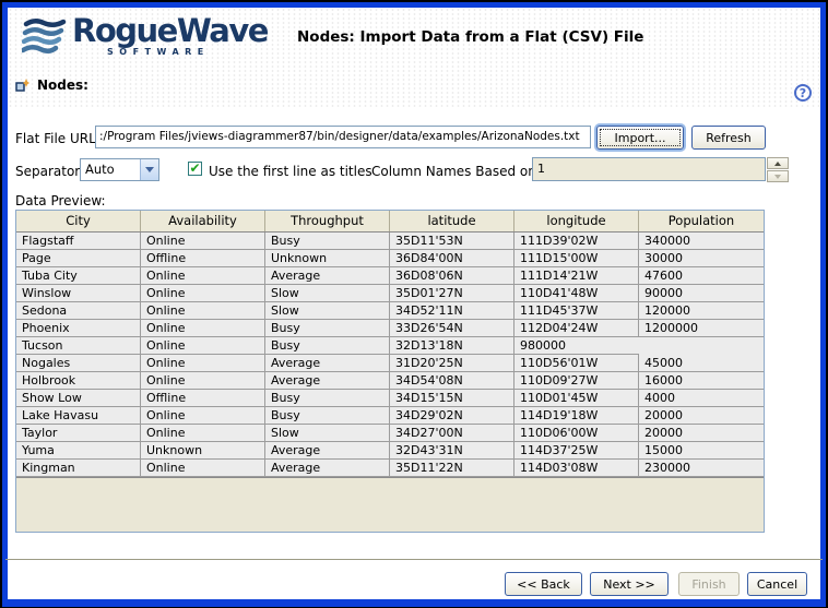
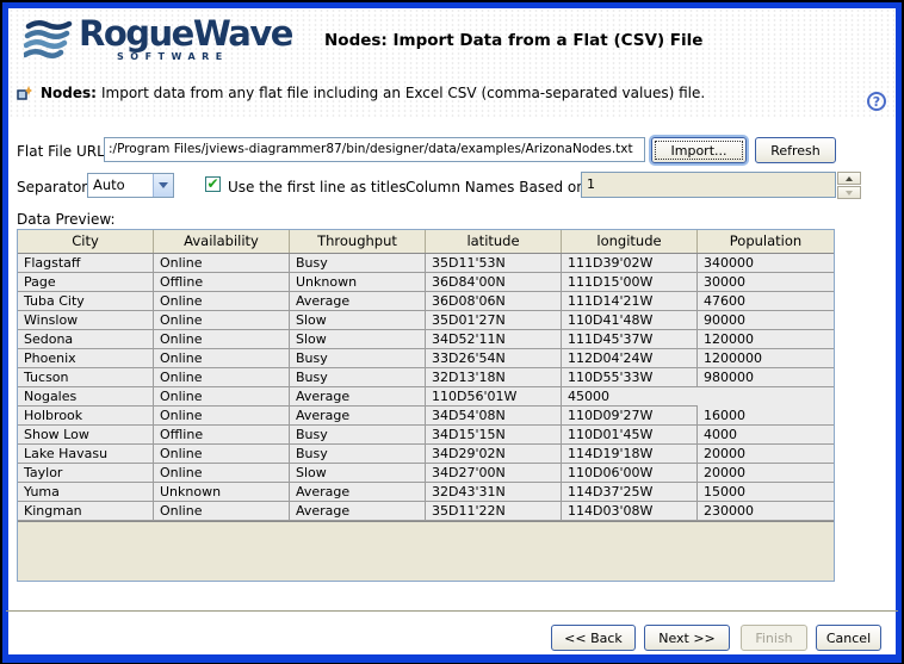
  RogueWave
  SOFTWARE
  Nodes: Import Data from a Flat (CSV) File
  Nodes:
+ Import data from any flat file including an Excel CSV (comma-separated values) file.
  ?
  Flat File URL
  :/Program Files/jviews-diagrammer87/bin/designer/data/examples/ArizonaNodes.txt
  Import...
  Refresh
  Separator
  Auto
  ✔
  Use the first line as titles
  Column Names Based o
  1
  Data Preview:
  City
  Availability
  Throughput
  latitude
  longitude
  Population
  Flagstaff
  Online
  Busy
  35D11'53N
  111D39'02W
  340000
  Page
  Offline
  Unknown
  36D84'00N
  111D15'00W
  30000
  Tuba City
  Online
  Average
  36D08'06N
  111D14'21W
  47600
  Winslow
  Online
  Slow
  35D01'27N
  110D41'48W
  90000
  Sedona
  Online
  Slow
  34D52'11N
  111D45'37W
  120000
  Phoenix
  Online
  Busy
  33D26'54N
  112D04'24W
  1200000
  Tucson
  Online
  Busy
  32D13'18N
+ 110D55'33W
  980000
  Nogales
  Online
  Average
- 31D20'25N
  110D56'01W
  45000
  Holbrook
  Online
  Average
  34D54'08N
  110D09'27W
  16000
  Show Low
  Offline
  Busy
  34D15'15N
  110D01'45W
  4000
  Lake Havasu
  Online
  Busy
  34D29'02N
  114D19'18W
  20000
  Taylor
  Online
  Slow
  34D27'00N
  110D06'00W
  20000
  Yuma
  Unknown
  Average
  32D43'31N
  114D37'25W
  15000
  Kingman
  Online
  Average
  35D11'22N
  114D03'08W
  230000
  << Back
  Next >>
  Finish
  Cancel
